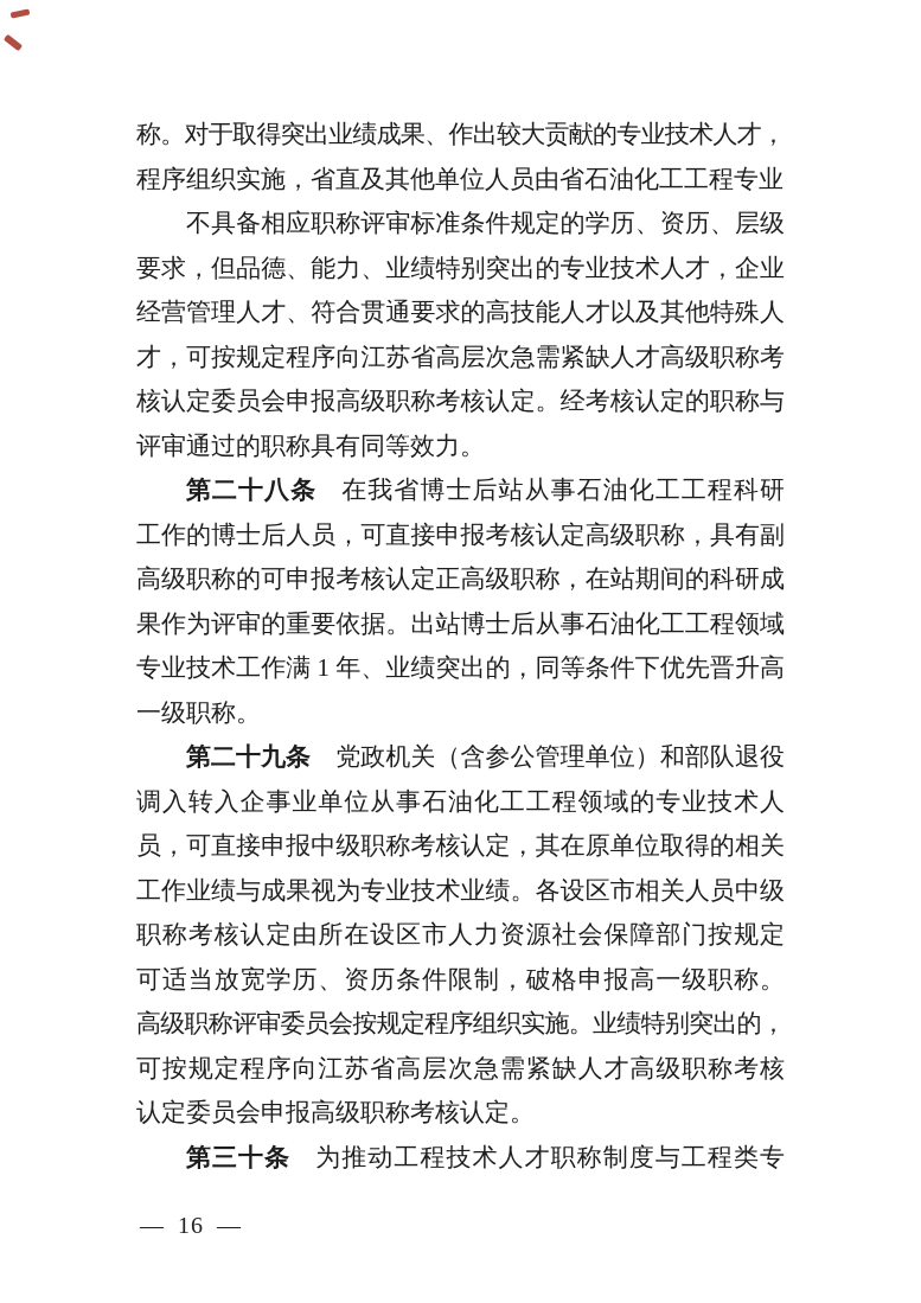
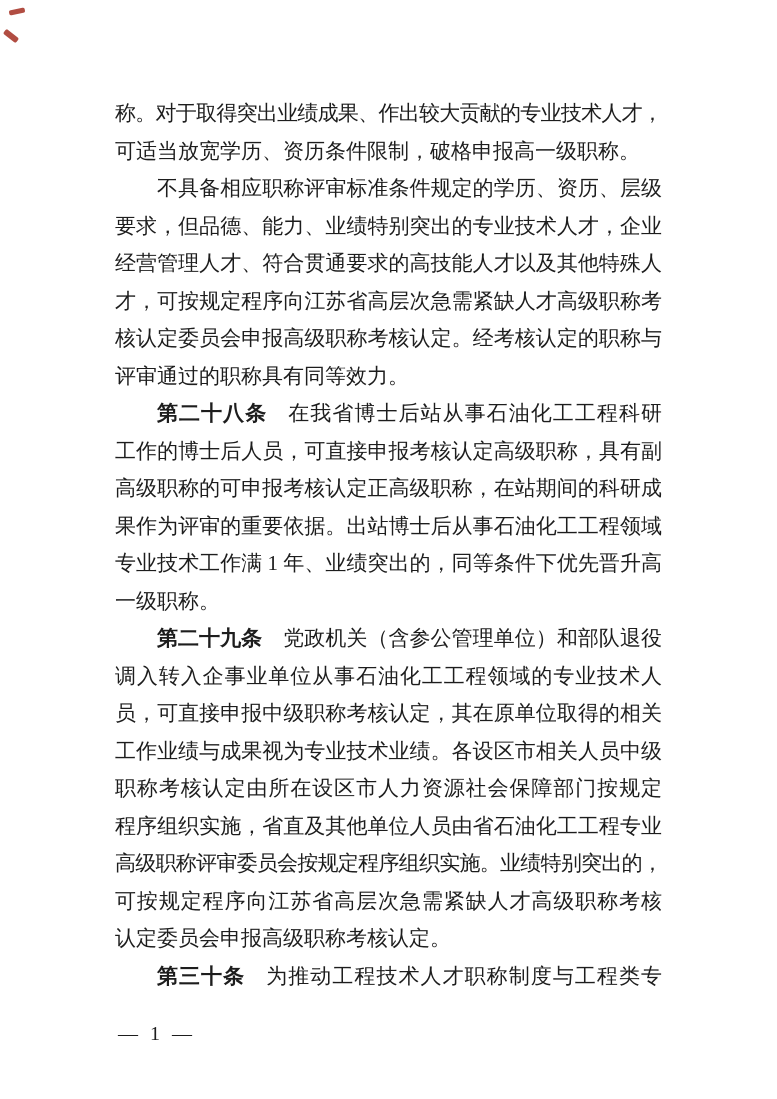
  称。对于取得突出业绩成果、作出较大贡献的专业技术人才，
- 程序组织实施，省直及其他单位人员由省石油化工工程专业
+ 可适当放宽学历、资历条件限制，破格申报高一级职称。
  不具备相应职称评审标准条件规定的学历、资历、层级
  要求，但品德、能力、业绩特别突出的专业技术人才，企业
  经营管理人才、符合贯通要求的高技能人才以及其他特殊人
  才，可按规定程序向江苏省高层次急需紧缺人才高级职称考
  核认定委员会申报高级职称考核认定。经考核认定的职称与
  评审通过的职称具有同等效力。
  第二十八条 在我省博士后站从事石油化工工程科研
  工作的博士后人员，可直接申报考核认定高级职称，具有副
  高级职称的可申报考核认定正高级职称，在站期间的科研成
  果作为评审的重要依据。出站博士后从事石油化工工程领域
  专业技术工作满 1 年、业绩突出的，同等条件下优先晋升高
  一级职称。
  第二十九条 党政机关（含参公管理单位）和部队退役
  调入转入企事业单位从事石油化工工程领域的专业技术人
  员，可直接申报中级职称考核认定，其在原单位取得的相关
  工作业绩与成果视为专业技术业绩。各设区市相关人员中级
  职称考核认定由所在设区市人力资源社会保障部门按规定
- 可适当放宽学历、资历条件限制，破格申报高一级职称。
+ 程序组织实施，省直及其他单位人员由省石油化工工程专业
  高级职称评审委员会按规定程序组织实施。业绩特别突出的，
  可按规定程序向江苏省高层次急需紧缺人才高级职称考核
  认定委员会申报高级职称考核认定。
  第三十条 为推动工程技术人才职称制度与工程类专
- — 16 —
+ — 1 —
